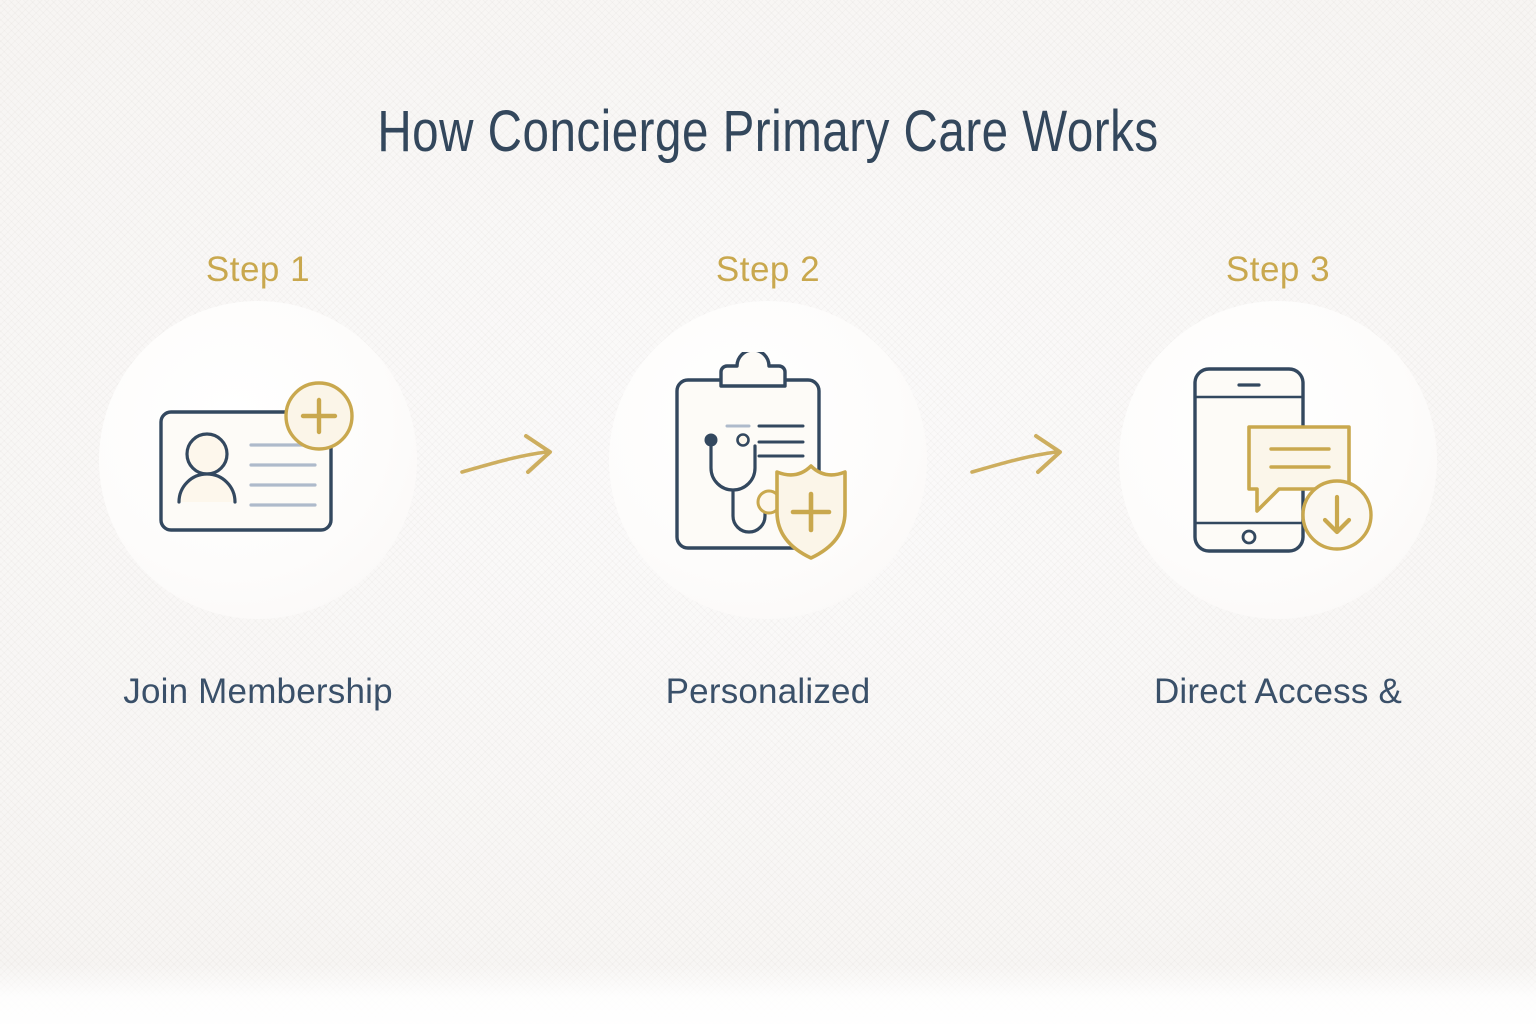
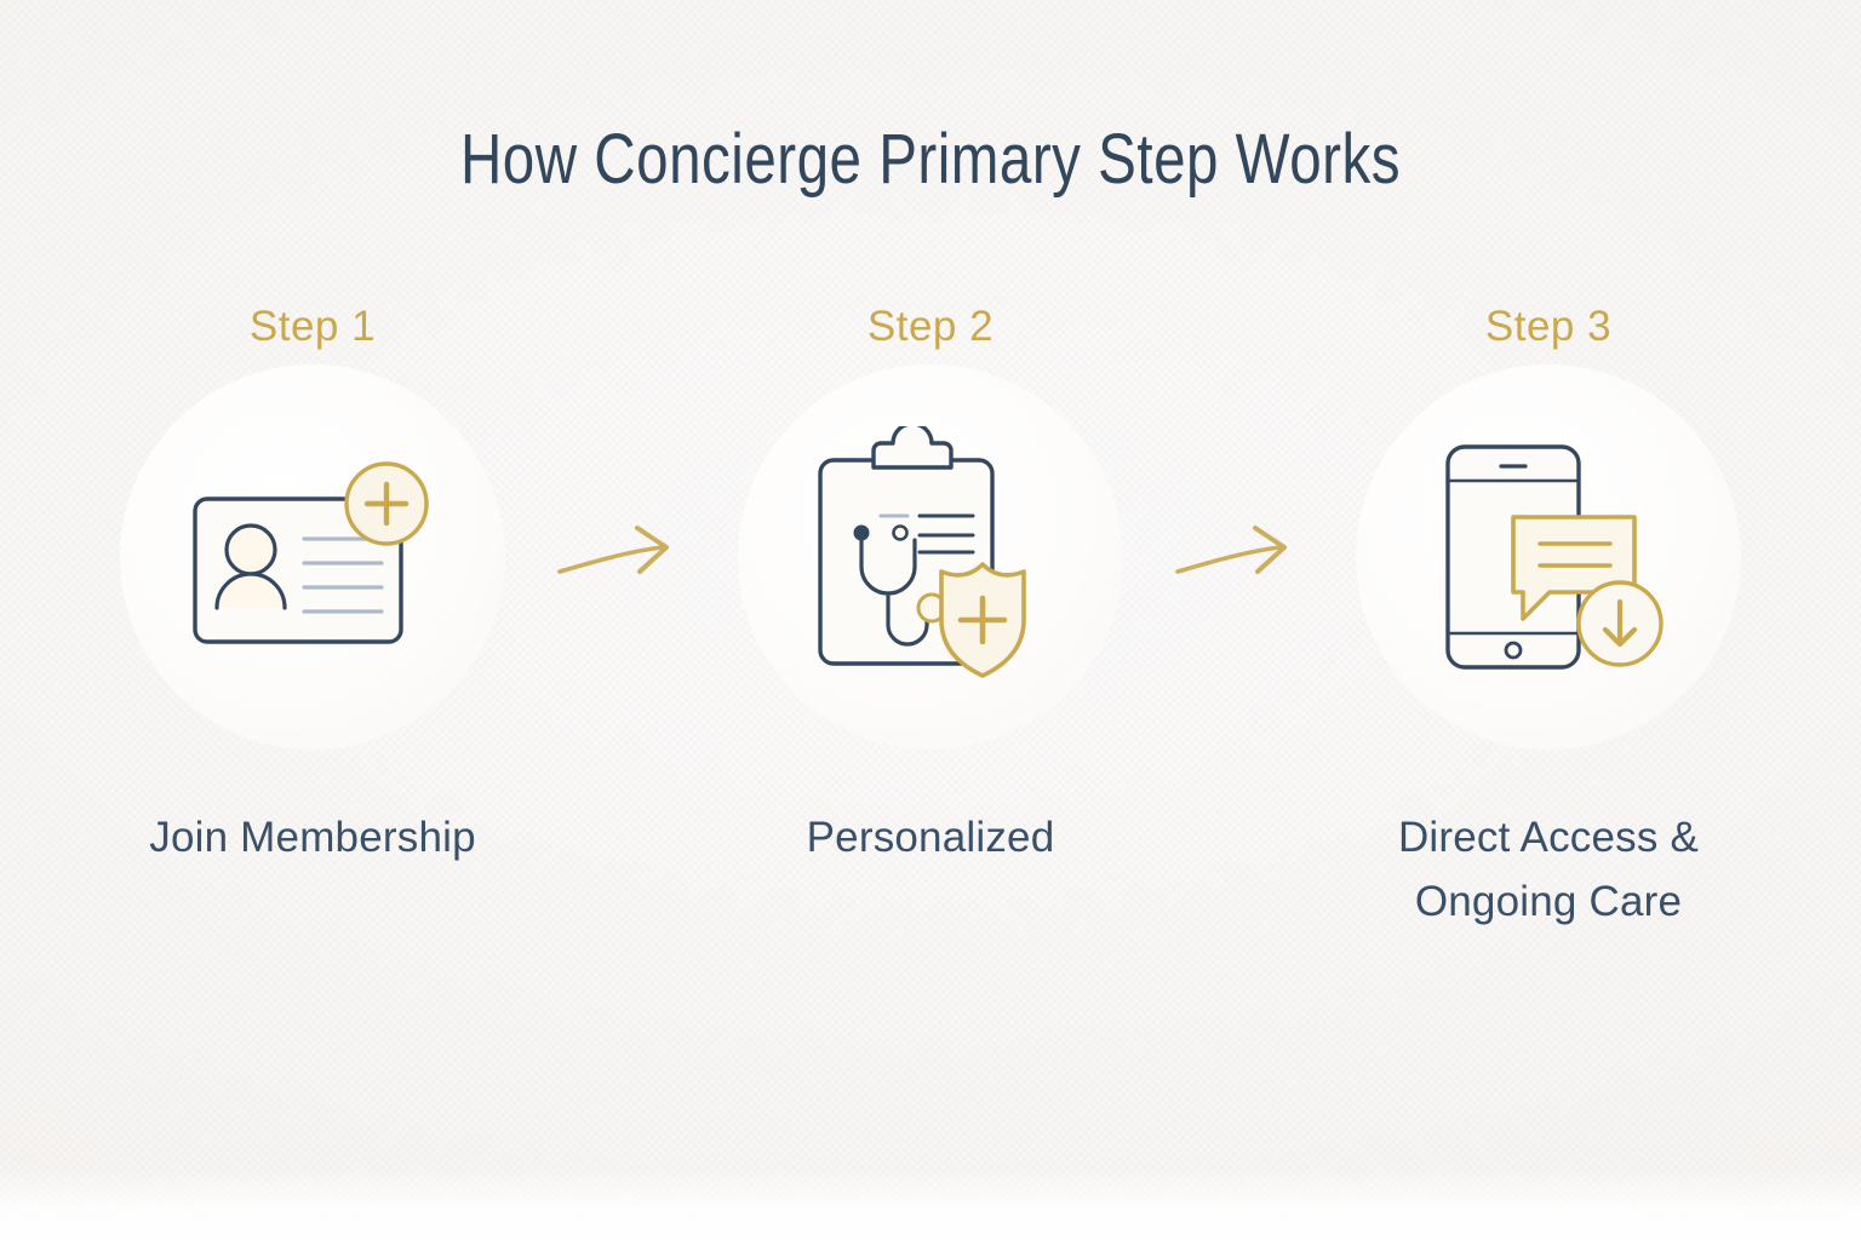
- How Concierge Primary Care Works
+ How Concierge Primary Step Works
  Step 1
  Join Membership
  Step 2
  Personalized
  Step 3
  Direct Access &
+ Ongoing Care
